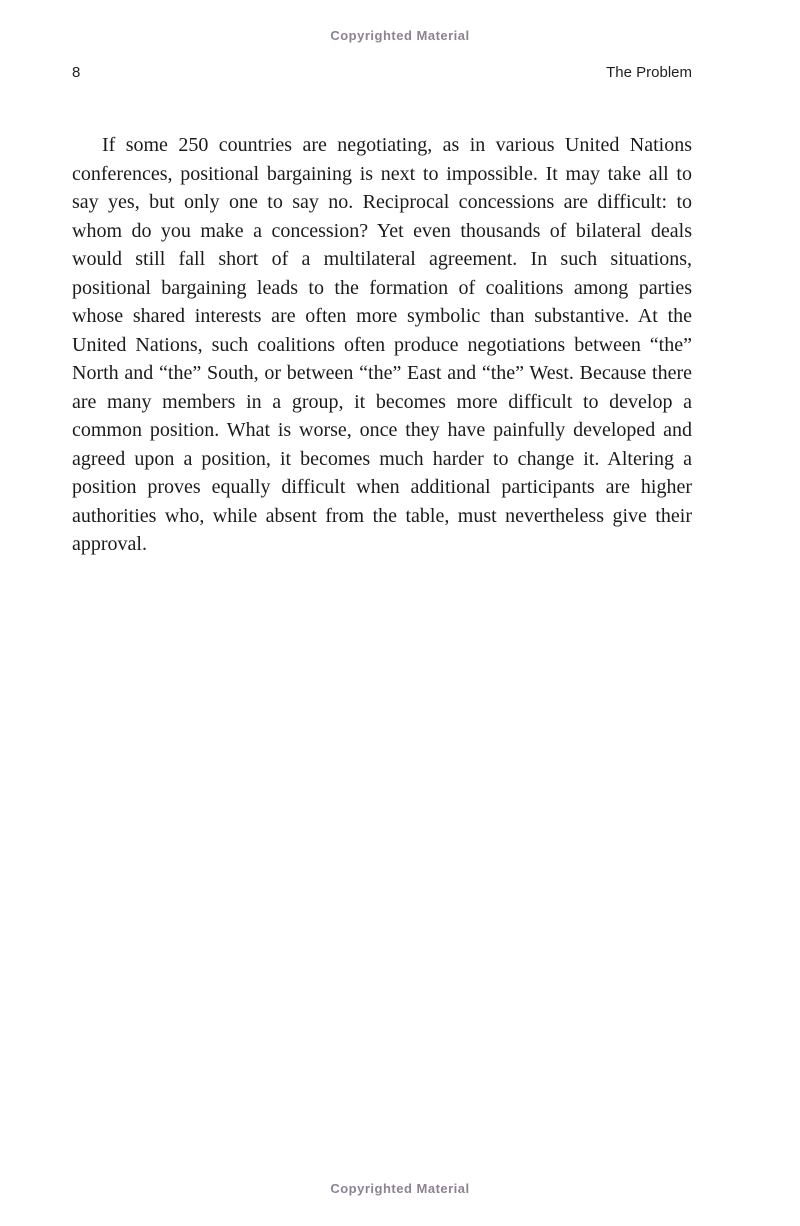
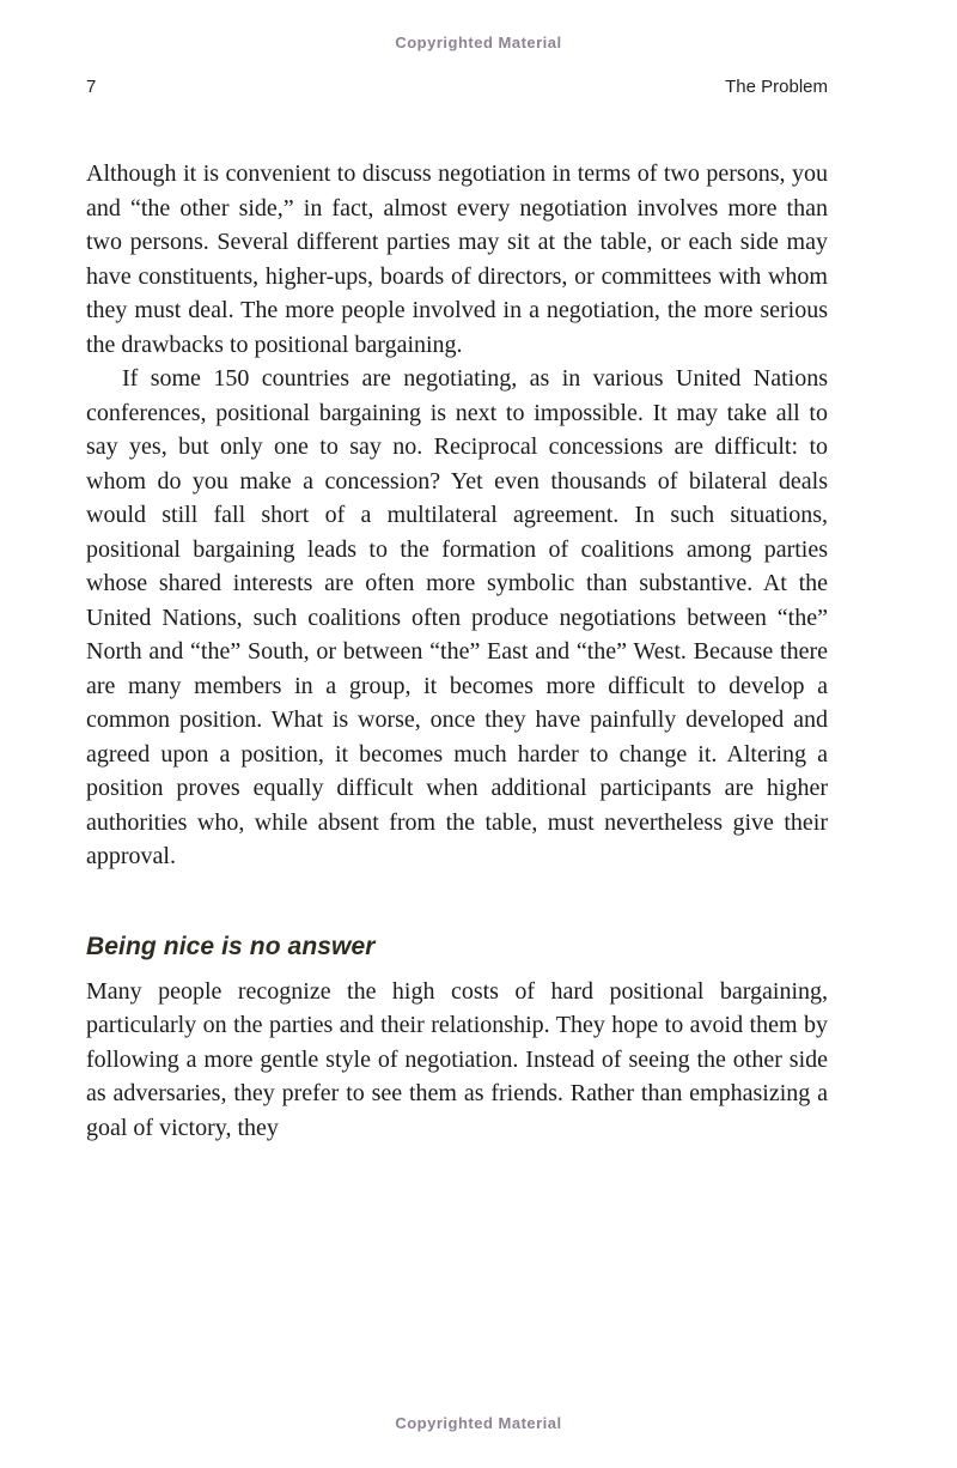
  Copyrighted Material
- 8
+ 7
  The Problem
+ Although it is convenient to discuss negotiation in terms of two persons, you and “the other side,” in fact, almost every negotiation involves more than two persons. Several different parties may sit at the table, or each side may have constituents, higher-ups, boards of directors, or committees with whom they must deal. The more people involved in a negotiation, the more serious the drawbacks to positional bargaining.
- If some 250 countries are negotiating, as in various United Nations conferences, positional bargaining is next to impossible. It may take all to say yes, but only one to say no. Reciprocal concessions are difficult: to whom do you make a concession? Yet even thousands of bilateral deals would still fall short of a multilateral agreement. In such situations, positional bargaining leads to the formation of coalitions among parties whose shared interests are often more symbolic than substantive. At the United Nations, such coalitions often produce negotiations between “the” North and “the” South, or between “the” East and “the” West. Because there are many members in a group, it becomes more difficult to develop a common position. What is worse, once they have painfully developed and agreed upon a position, it becomes much harder to change it. Altering a position proves equally difficult when additional participants are higher authorities who, while absent from the table, must nevertheless give their approval.
+ If some 150 countries are negotiating, as in various United Nations conferences, positional bargaining is next to impossible. It may take all to say yes, but only one to say no. Reciprocal concessions are difficult: to whom do you make a concession? Yet even thousands of bilateral deals would still fall short of a multilateral agreement. In such situations, positional bargaining leads to the formation of coalitions among parties whose shared interests are often more symbolic than substantive. At the United Nations, such coalitions often produce negotiations between “the” North and “the” South, or between “the” East and “the” West. Because there are many members in a group, it becomes more difficult to develop a common position. What is worse, once they have painfully developed and agreed upon a position, it becomes much harder to change it. Altering a position proves equally difficult when additional participants are higher authorities who, while absent from the table, must nevertheless give their approval.
+ Being nice is no answer
+ Many people recognize the high costs of hard positional bargaining, particularly on the parties and their relationship. They hope to avoid them by following a more gentle style of negotiation. Instead of seeing the other side as adversaries, they prefer to see them as friends. Rather than emphasizing a goal of victory, they
  Copyrighted Material
